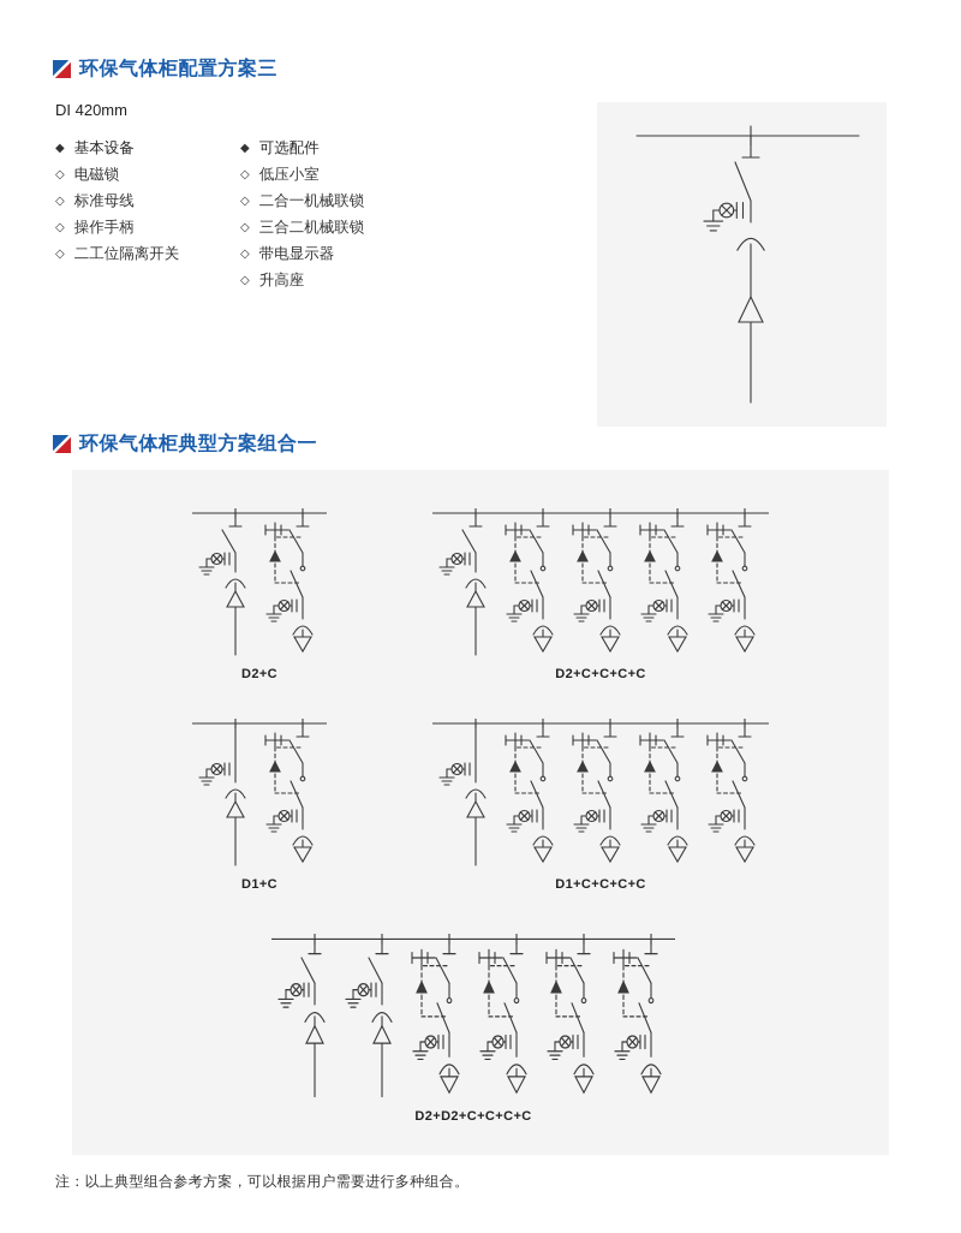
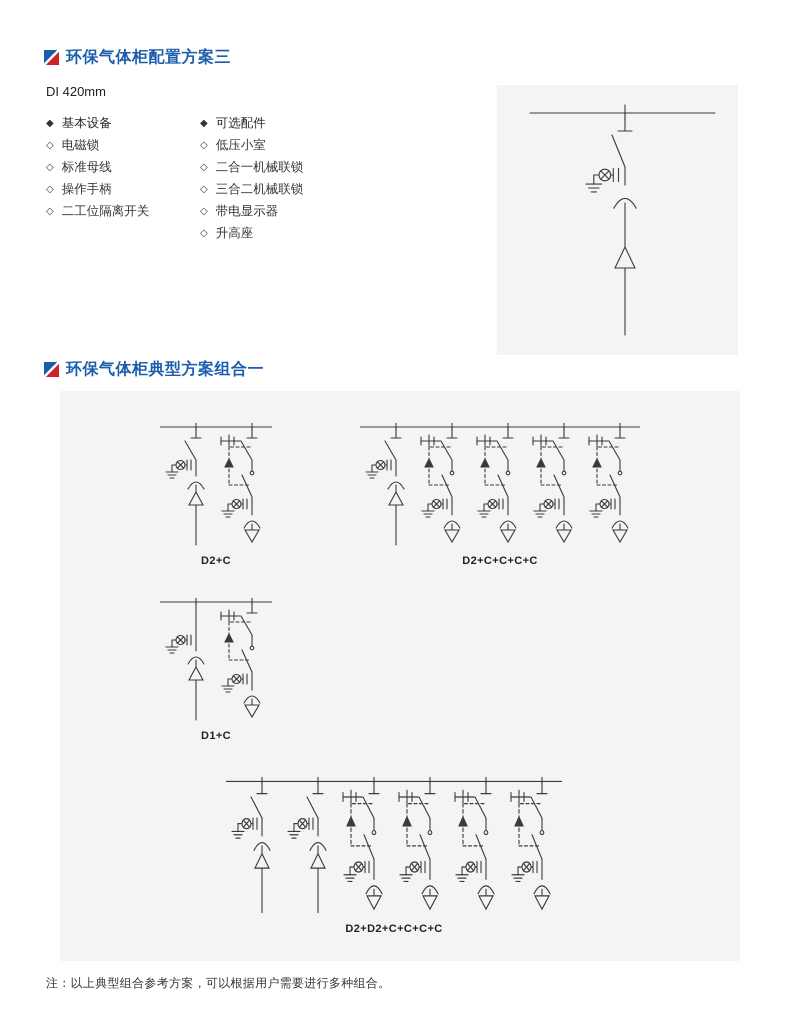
  环保气体柜配置方案三
  DI 420mm
  ◆
  基本设备
  ◇
  电磁锁
  ◇
  标准母线
  ◇
  操作手柄
  ◇
  二工位隔离开关
  ◆
  可选配件
  ◇
  低压小室
  ◇
  二合一机械联锁
  ◇
  三合二机械联锁
  ◇
  带电显示器
  ◇
  升高座
  环保气体柜典型方案组合一
  D2+C
  D2+C+C+C+C
  D1+C
- D1+C+C+C+C
  D2+D2+C+C+C+C
  注：以上典型组合参考方案，可以根据用户需要进行多种组合。
